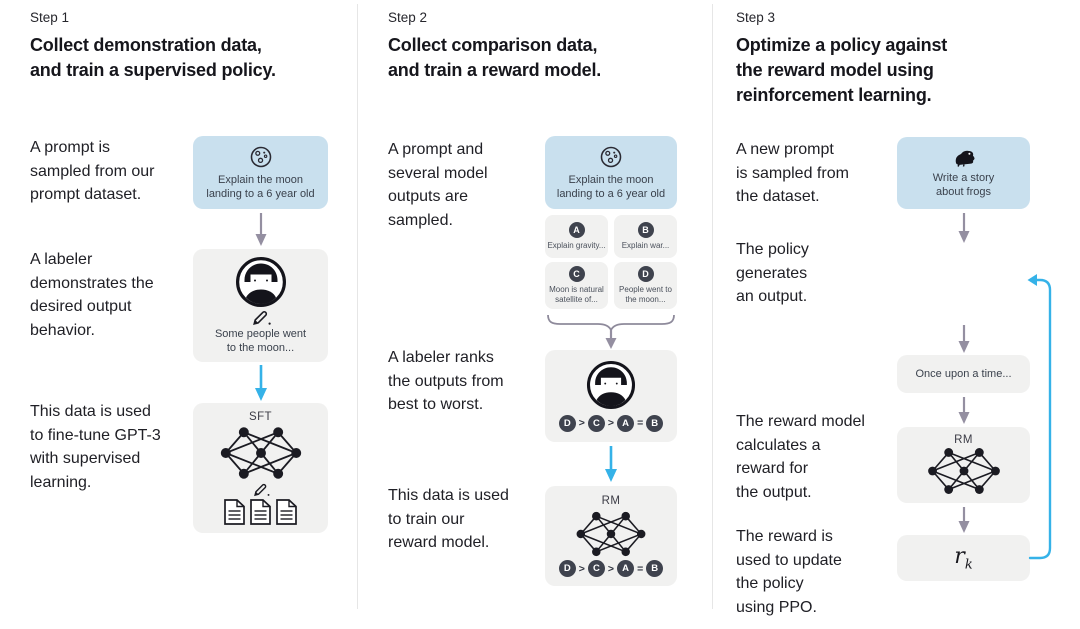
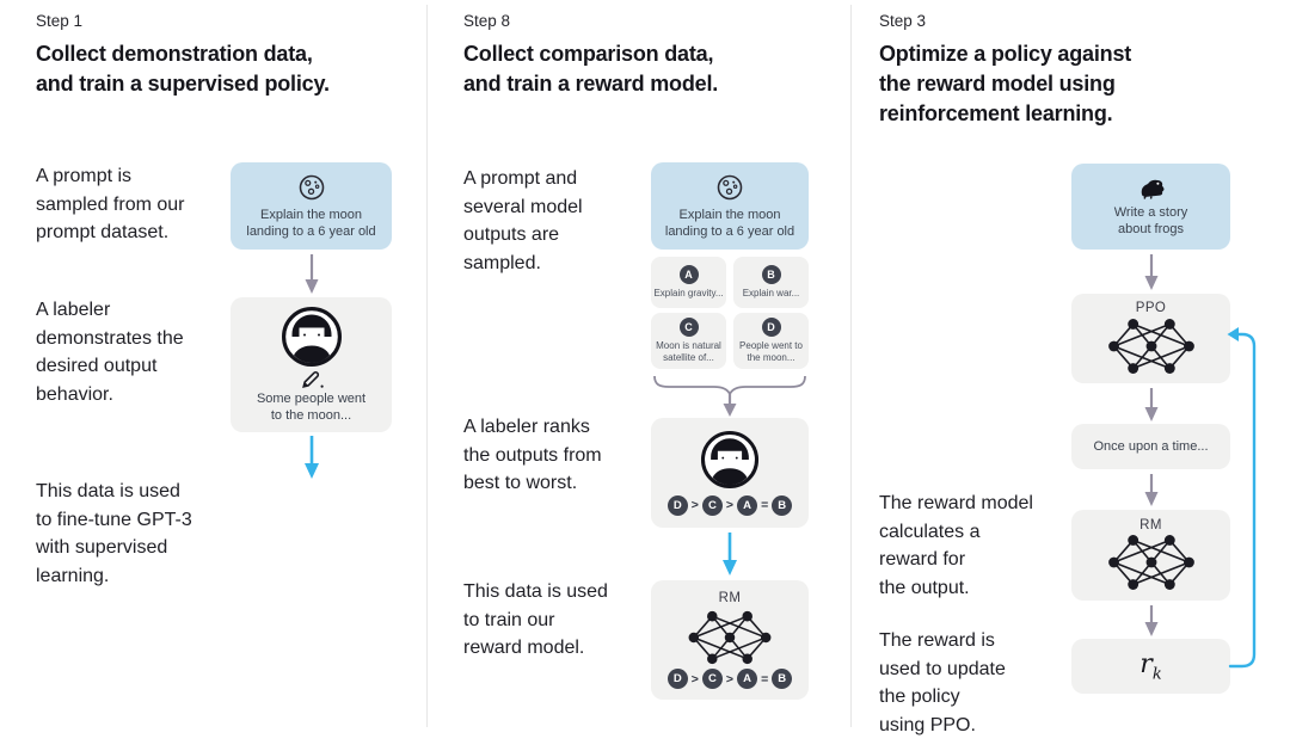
  Step 1
  Collect demonstration data,
  and train a supervised policy.
  A prompt is
  sampled from our
  prompt dataset.
  A labeler
  demonstrates the
  desired output
  behavior.
  This data is used
  to fine-tune GPT-3
  with supervised
  learning.
  Explain the moon
  landing to a 6 year old
  Some people went
  to the moon...
- SFT
- Step 2
+ Step 8
  Collect comparison data,
  and train a reward model.
  A prompt and
  several model
  outputs are
  sampled.
  A labeler ranks
  the outputs from
  best to worst.
  This data is used
  to train our
  reward model.
  Explain the moon
  landing to a 6 year old
  A
  Explain gravity...
  B
  Explain war...
  C
  Moon is natural
  satellite of...
  D
  People went to
  the moon...
  D
  >
  C
  >
  A
  =
  B
  RM
  D
  >
  C
  >
  A
  =
  B
  Step 3
  Optimize a policy against
  the reward model using
  reinforcement learning.
- A new prompt
- is sampled from
- the dataset.
- The policy
- generates
- an output.
  The reward model
  calculates a
  reward for
  the output.
  The reward is
  used to update
  the policy
  using PPO.
  Write a story
  about frogs
+ PPO
  Once upon a time...
  RM
  rk
